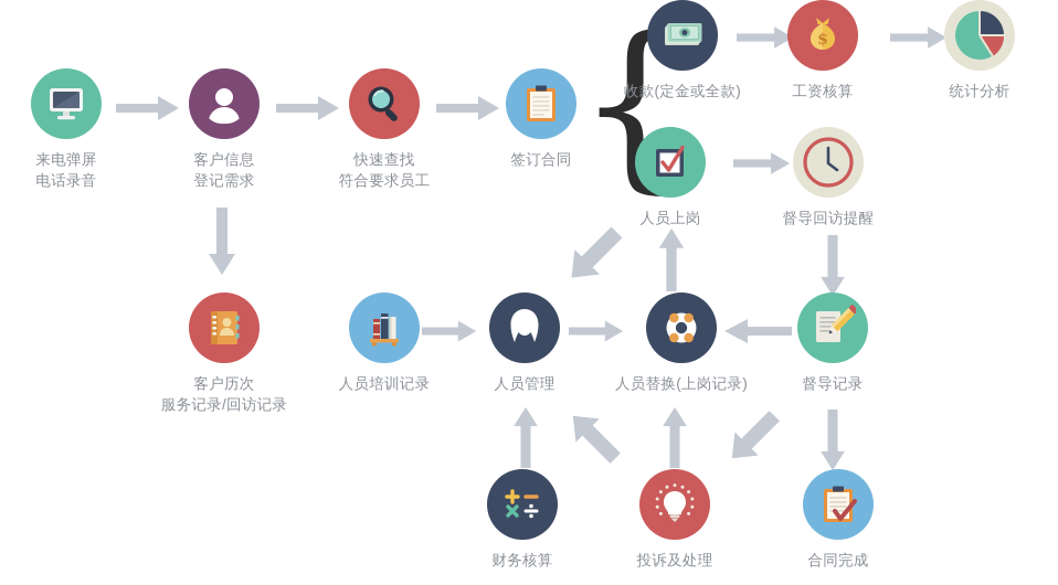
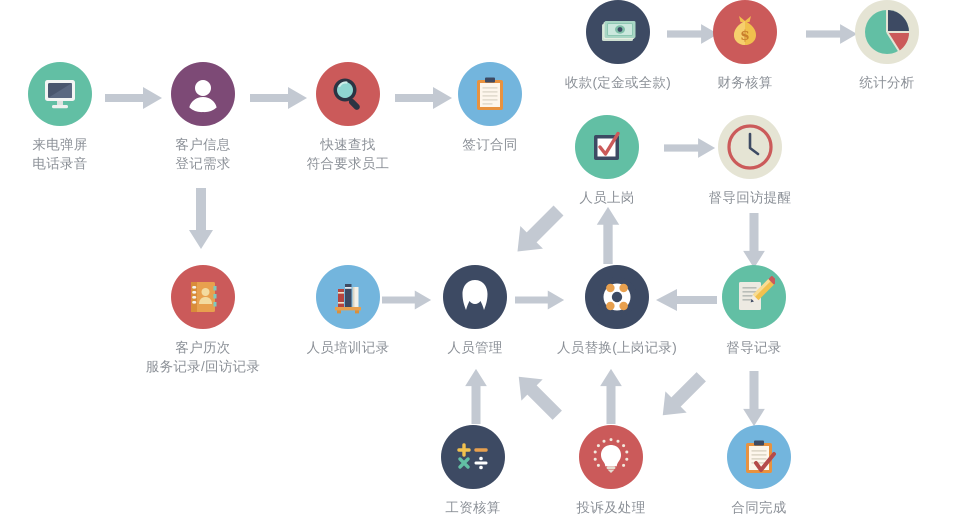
- {
  来电弹屏
  电话录音
  客户信息
  登记需求
  快速查找
  符合要求员工
  签订合同
  收款(定金或全款)
  $
- 工资核算
+ 财务核算
  统计分析
  人员上岗
  督导回访提醒
  客户历次
  服务记录/回访记录
  人员培训记录
  人员管理
  人员替换(上岗记录)
  督导记录
- 财务核算
+ 工资核算
  投诉及处理
  合同完成
